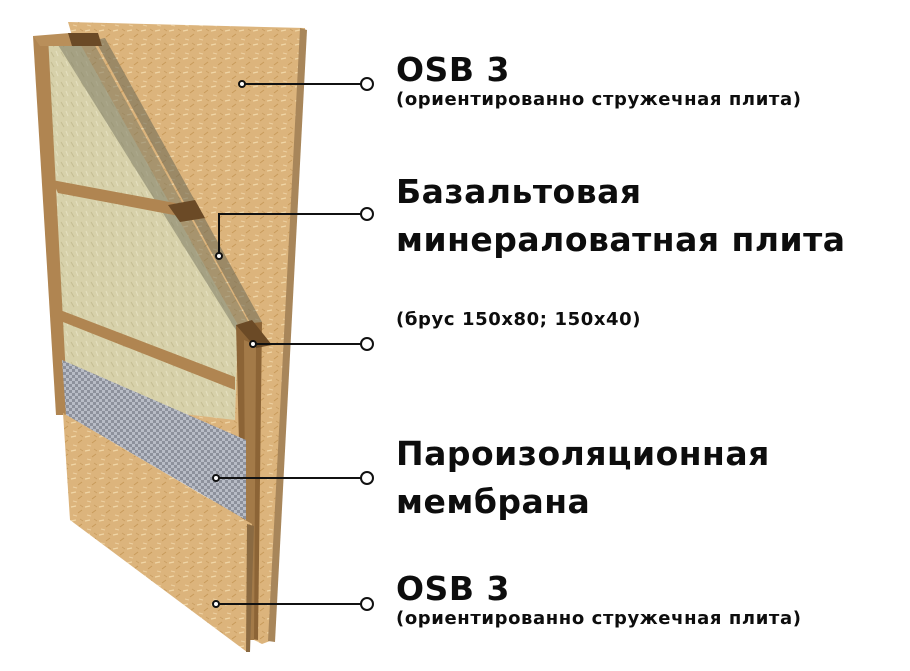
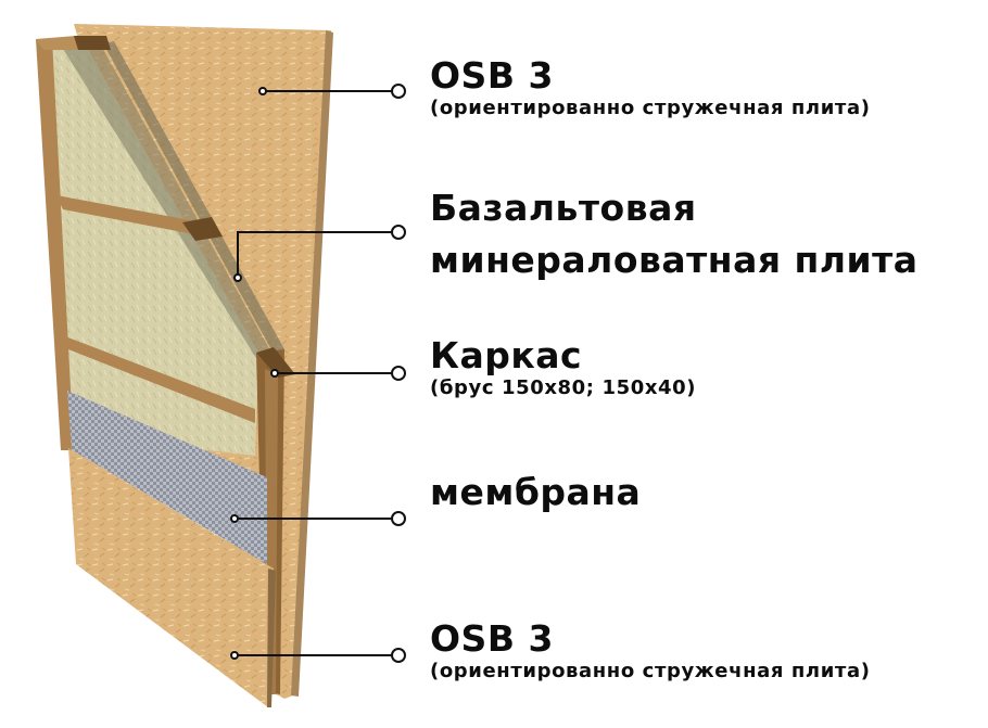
  OSB 3
  (ориентированно стружечная плита)
  Базальтовая
  минераловатная плита
+ Каркас
  (брус 150х80; 150х40)
- Пароизоляционная
  мембрана
  OSB 3
  (ориентированно стружечная плита)
